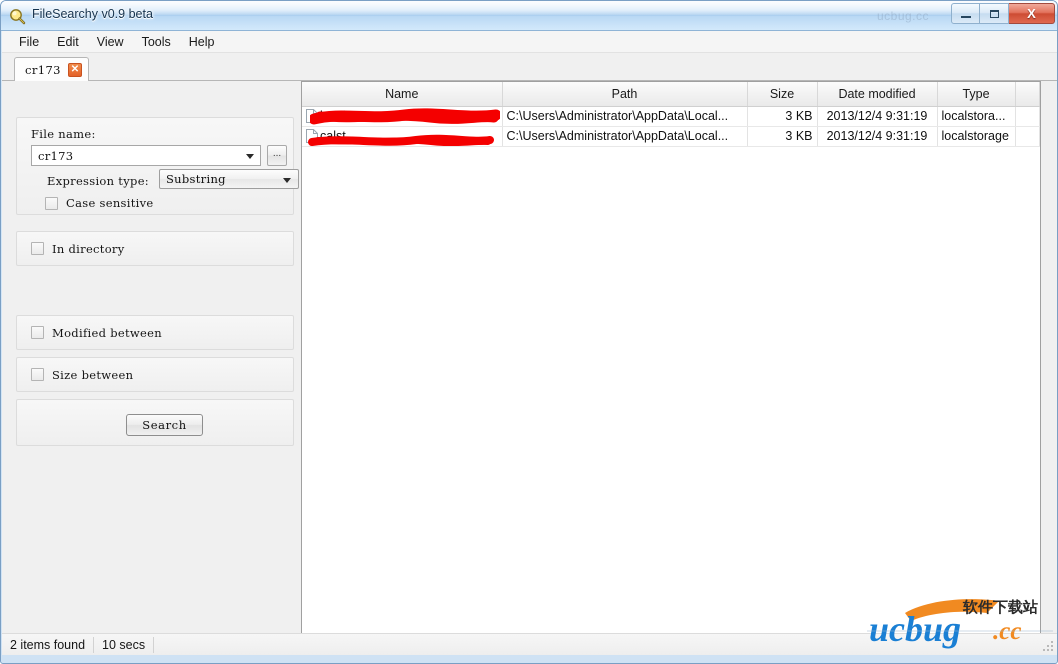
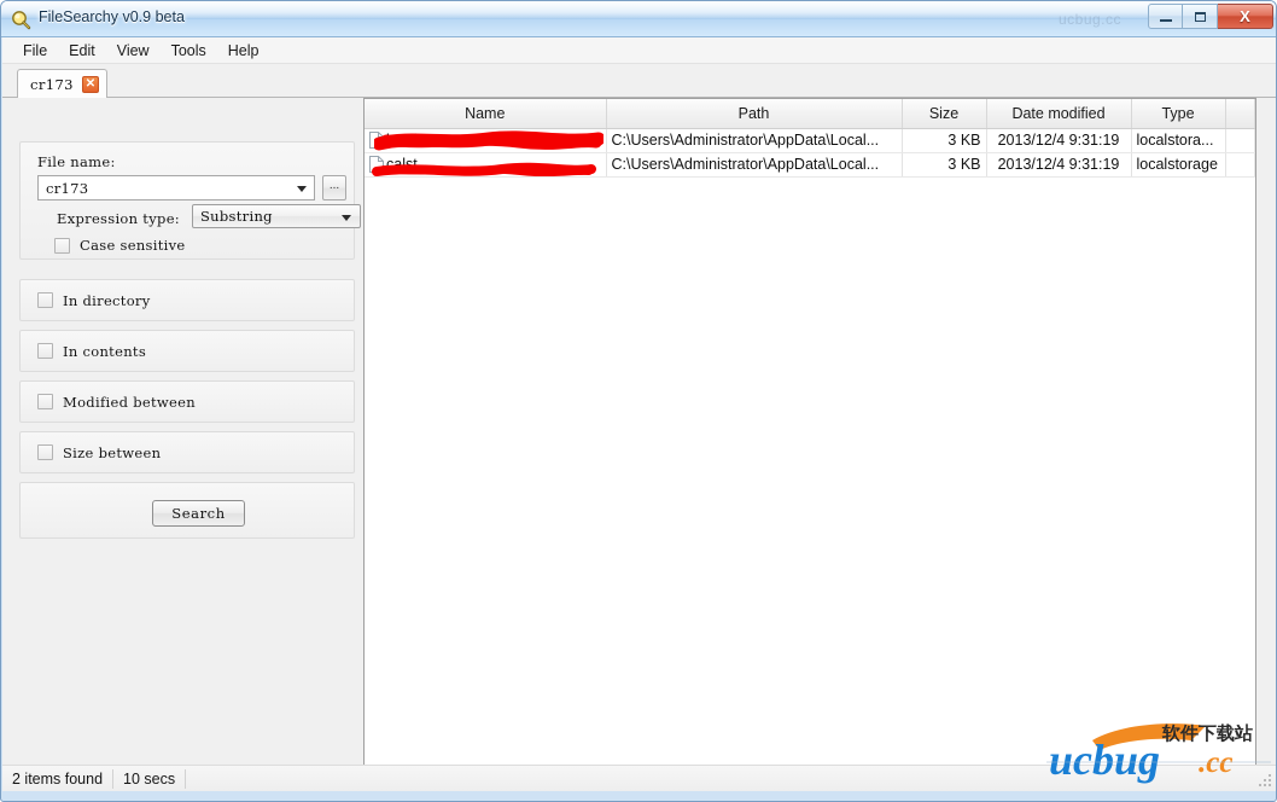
  FileSearchy v0.9 beta
  ucbug.cc
  X
  File
  Edit
  View
  Tools
  Help
  cr173
  ✕
  File name:
  cr173
  ...
  Expression type:
  Substring
  Case sensitive
  In directory
+ In contents
  Modified between
  Size between
  Search
  Name	Path	Size	Date modified	Type
  	C:\Users\Administrator\AppData\Local...	3 KB	2013/12/4 9:31:19	localstora...
  ca	C:\Users\Administrator\AppData\Local...	3 KB	2013/12/4 9:31:19	localstorage
  2 items found
  10 secs
  软件下载站
  ucbug
  .cc
